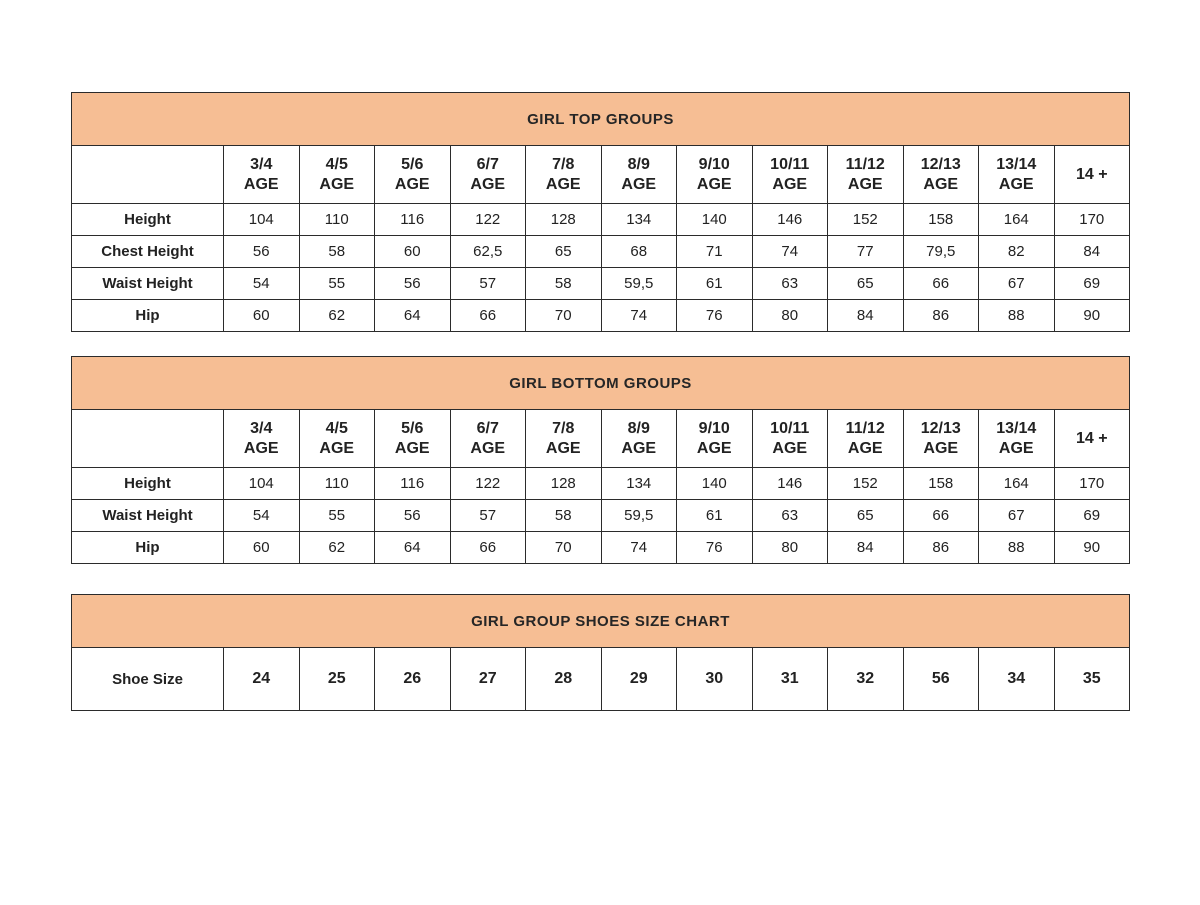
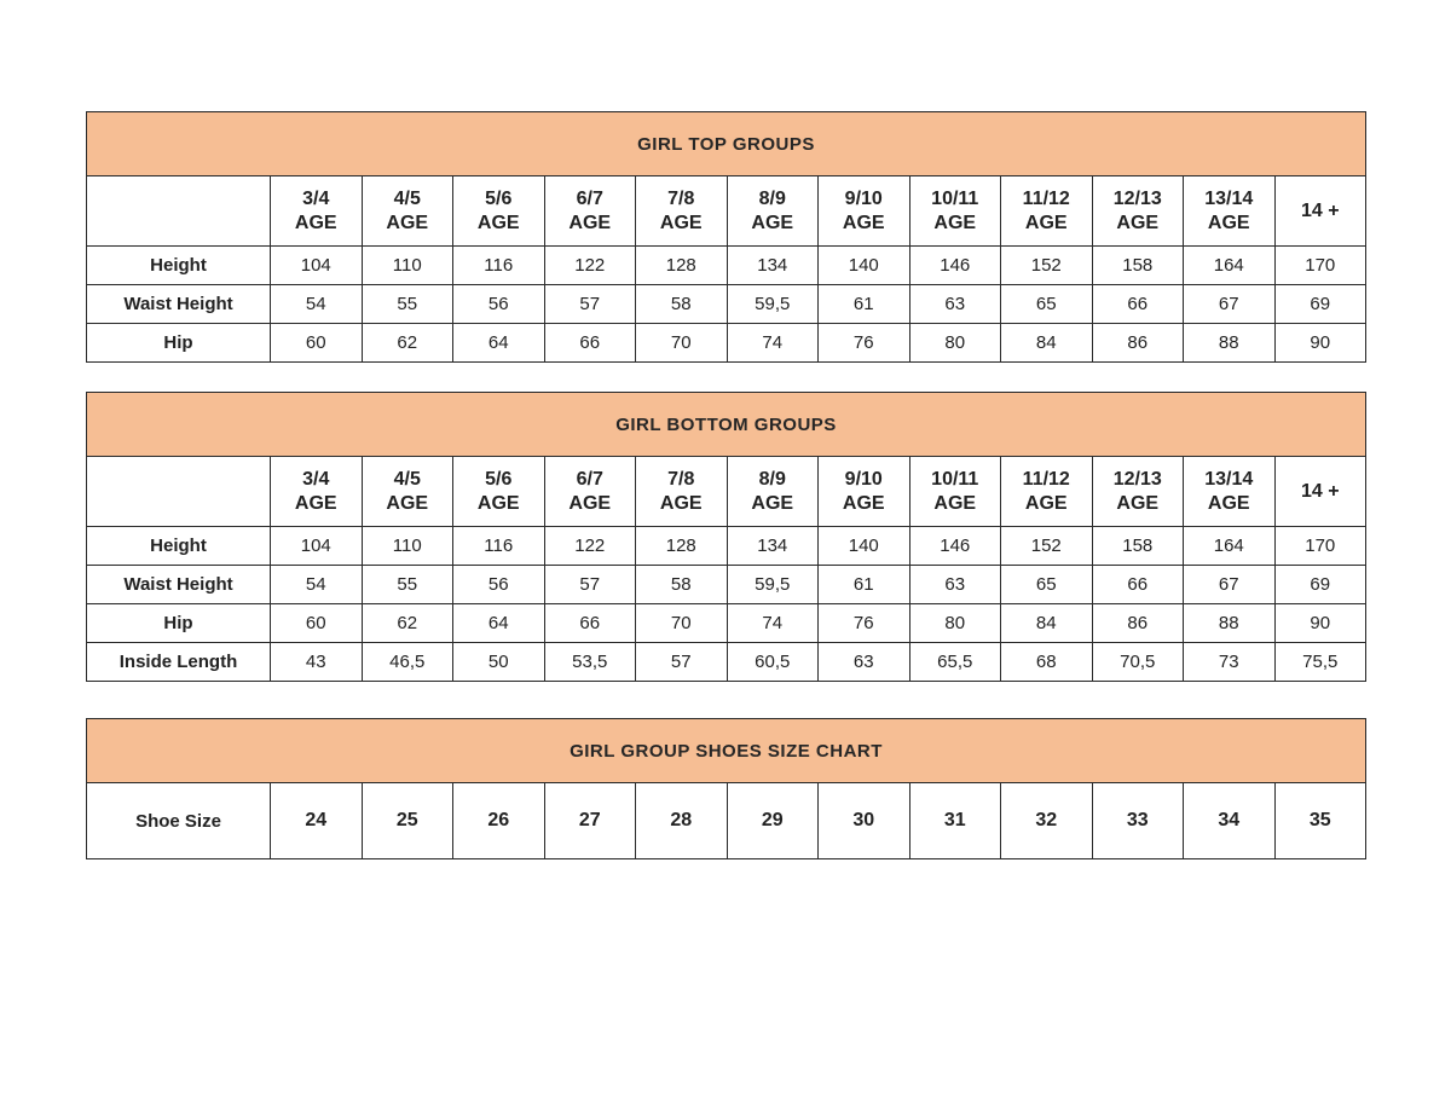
  GIRL TOP GROUPS
  	3/4AGE	4/5AGE	5/6AGE	6/7AGE	7/8AGE	8/9AGE	9/10AGE	10/11AGE	11/12AGE	12/13AGE	13/14AGE	14 +
  Height	104	110	116	122	128	134	140	146	152	158	164	170
- Chest Height	56	58	60	62,5	65	68	71	74	77	79,5	82	84
  Waist Height	54	55	56	57	58	59,5	61	63	65	66	67	69
  Hip	60	62	64	66	70	74	76	80	84	86	88	90
  GIRL BOTTOM GROUPS
  	3/4AGE	4/5AGE	5/6AGE	6/7AGE	7/8AGE	8/9AGE	9/10AGE	10/11AGE	11/12AGE	12/13AGE	13/14AGE	14 +
  Height	104	110	116	122	128	134	140	146	152	158	164	170
  Waist Height	54	55	56	57	58	59,5	61	63	65	66	67	69
  Hip	60	62	64	66	70	74	76	80	84	86	88	90
+ Inside Length	43	46,5	50	53,5	57	60,5	63	65,5	68	70,5	73	75,5
  GIRL GROUP SHOES SIZE CHART
- Shoe Size	24	25	26	27	28	29	30	31	32	56	34	35
+ Shoe Size	24	25	26	27	28	29	30	31	32	33	34	35
